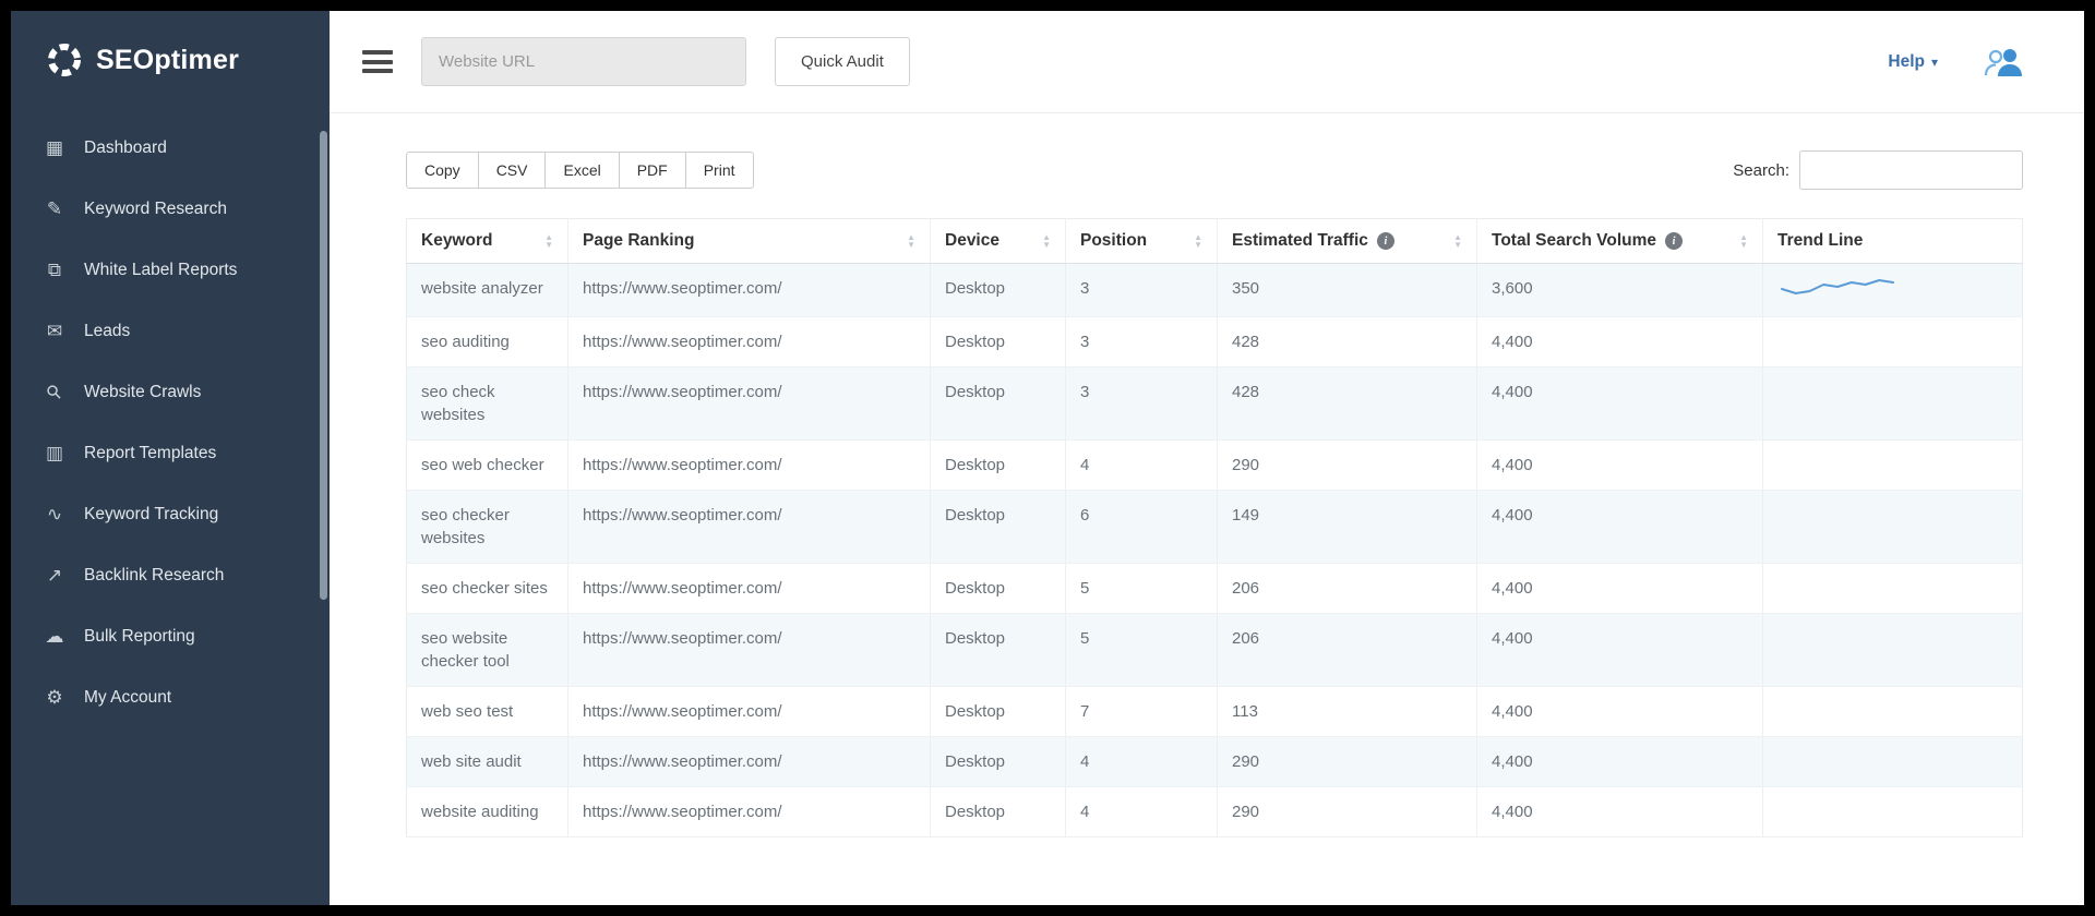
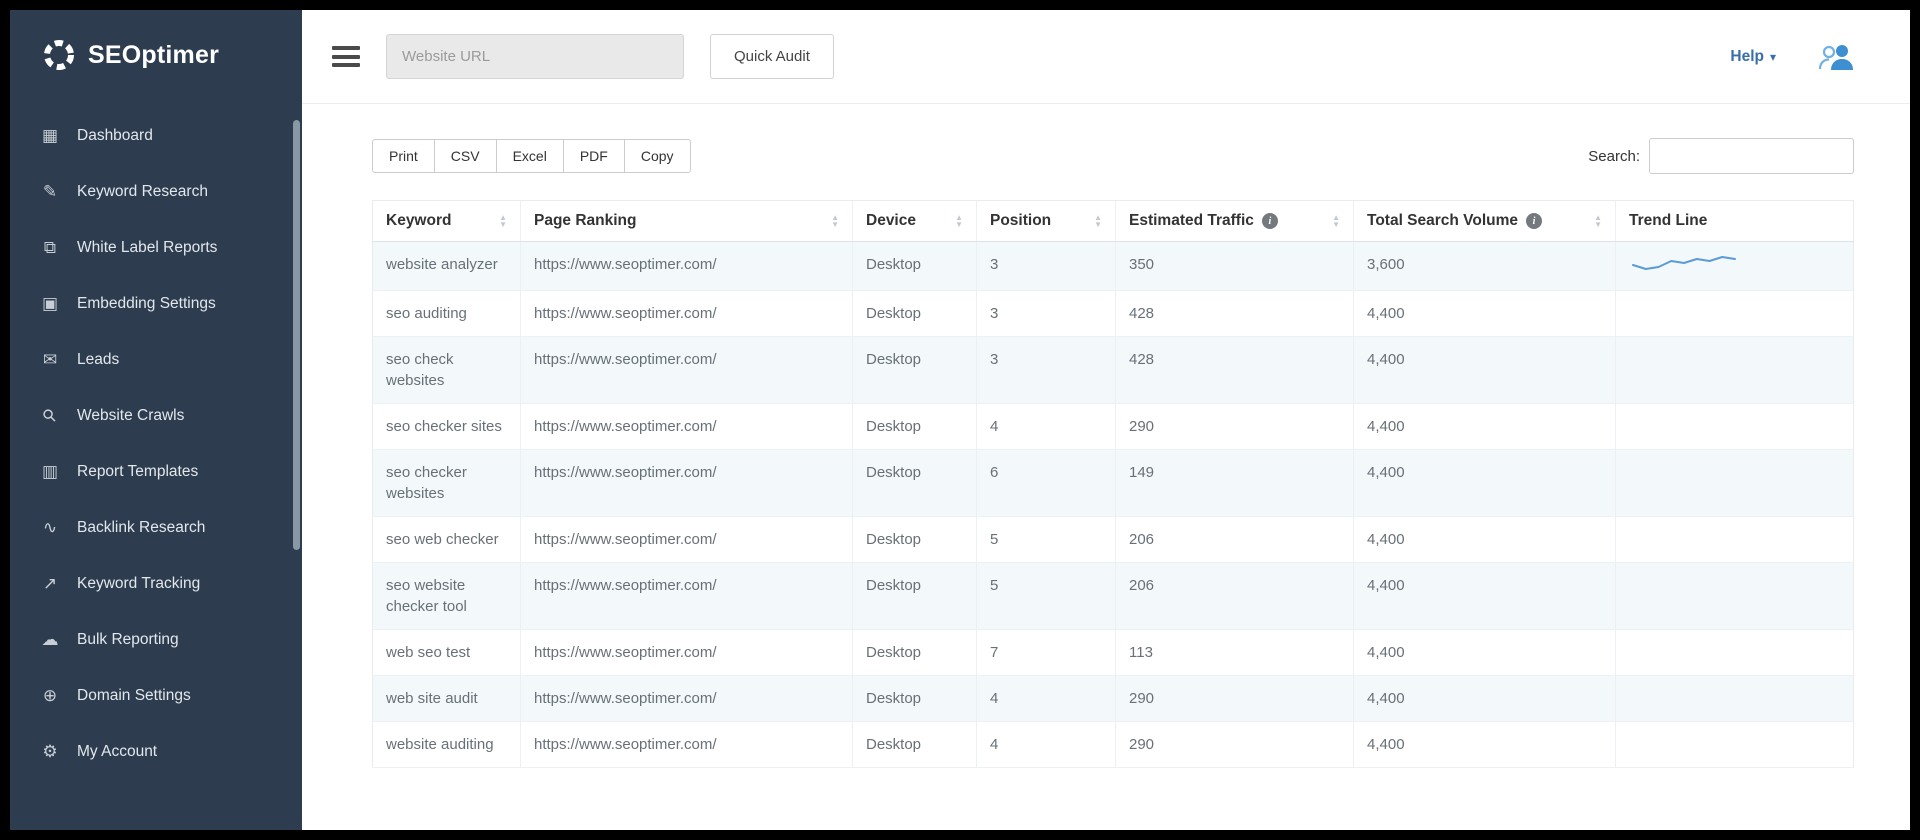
  SEOptimer
  ▦
  Dashboard
  ✎
  Keyword Research
  ⧉
  White Label Reports
+ ▣
+ Embedding Settings
  ✉
  Leads
  Website Crawls
  ▥
  Report Templates
  ∿
- Keyword Tracking
+ Backlink Research
  ↗
- Backlink Research
+ Keyword Tracking
  ☁
  Bulk Reporting
+ ⊕
+ Domain Settings
  ⚙
  My Account
  Website URL
  Quick Audit
  Help
  ▾
- Copy
+ Print
  CSV
  Excel
  PDF
- Print
+ Copy
  Search:
  Keyword ▲▼	Page Ranking ▲▼	Device ▲▼	Position ▲▼	Estimated Traffic i ▲▼	Total Search Volume i ▲▼	Trend Line
  website analyzer	https://www.seoptimer.com/	Desktop	3	350	3,600
  seo auditing	https://www.seoptimer.com/	Desktop	3	428	4,400
  seo check websites	https://www.seoptimer.com/	Desktop	3	428	4,400
- seo web checker	https://www.seoptimer.com/	Desktop	4	290	4,400
+ seo checker sites	https://www.seoptimer.com/	Desktop	4	290	4,400
  seo checker websites	https://www.seoptimer.com/	Desktop	6	149	4,400
- seo checker sites	https://www.seoptimer.com/	Desktop	5	206	4,400
+ seo web checker	https://www.seoptimer.com/	Desktop	5	206	4,400
  seo website checker tool	https://www.seoptimer.com/	Desktop	5	206	4,400
  web seo test	https://www.seoptimer.com/	Desktop	7	113	4,400
  web site audit	https://www.seoptimer.com/	Desktop	4	290	4,400
  website auditing	https://www.seoptimer.com/	Desktop	4	290	4,400
